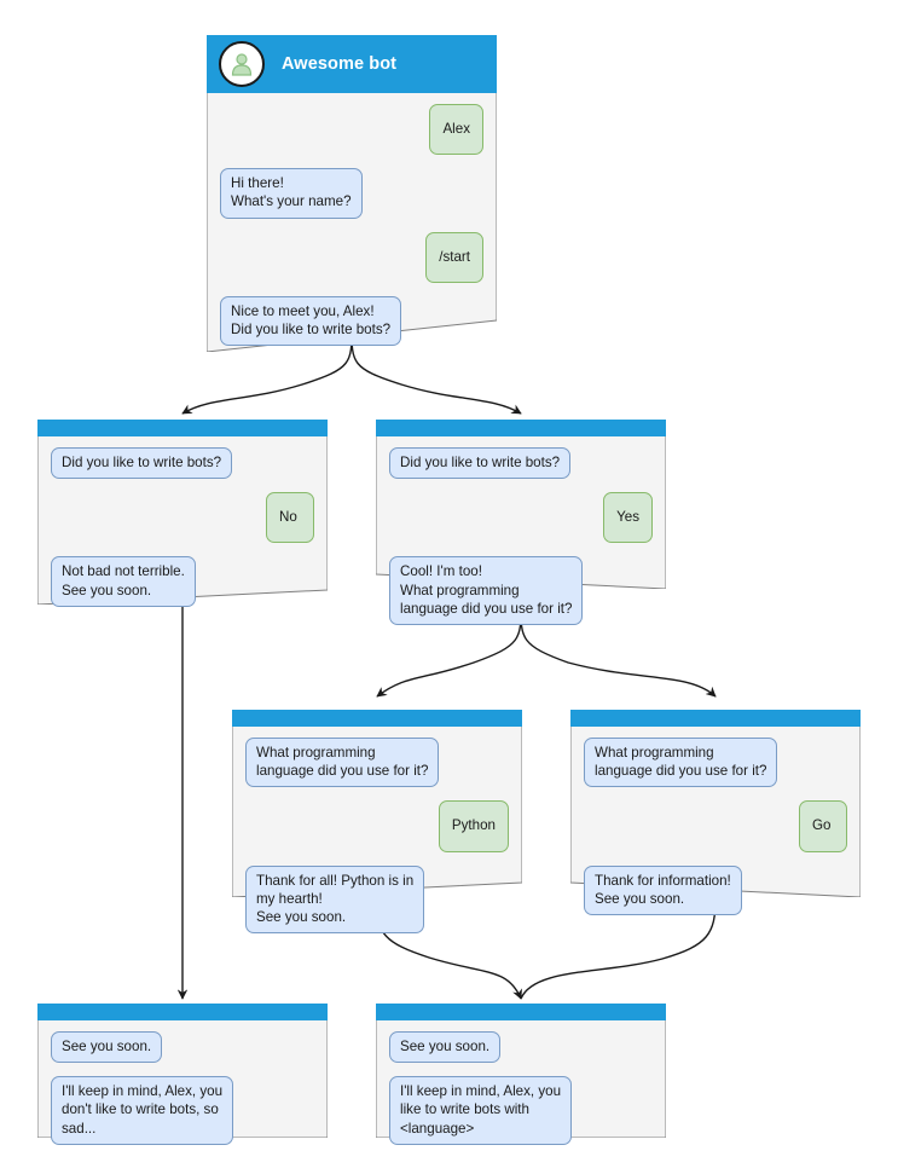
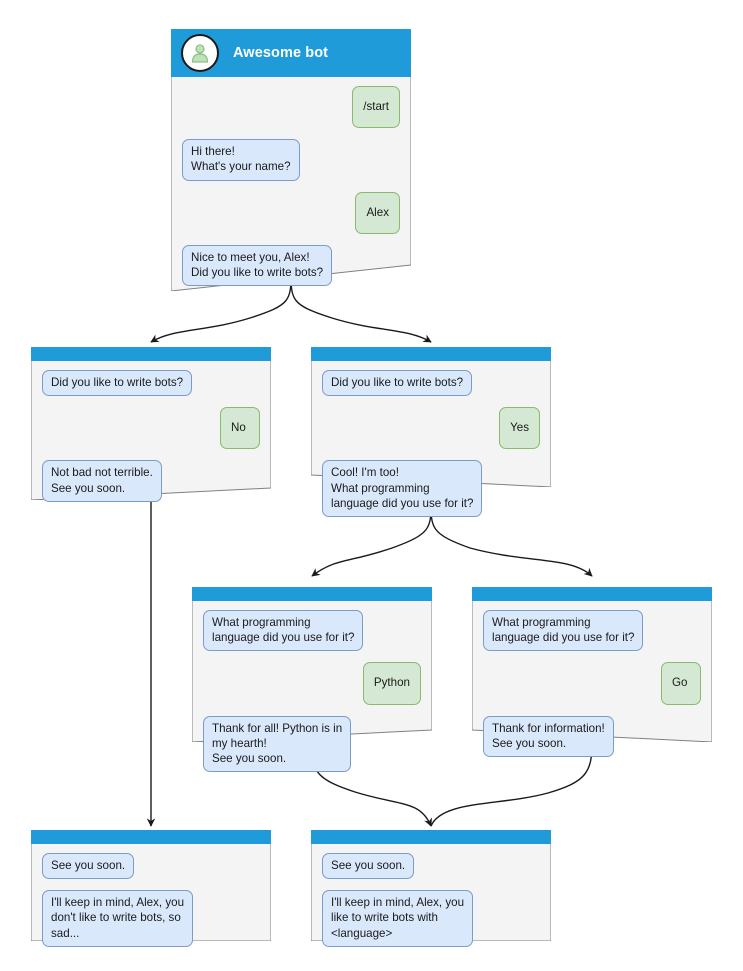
  Awesome bot
- Alex
+ /start
  Hi there!
  What's your name?
- /start
+ Alex
  Nice to meet you, Alex!
  Did you like to write bots?
  Did you like to write bots?
  No
  Not bad not terrible.
  See you soon.
  Did you like to write bots?
  Yes
  Cool! I'm too!
  What programming
  language did you use for it?
  What programming
  language did you use for it?
  Python
  Thank for all! Python is in
  my hearth!
  See you soon.
  What programming
  language did you use for it?
  Go
  Thank for information!
  See you soon.
  See you soon.
  I'll keep in mind, Alex, you
  don't like to write bots, so
  sad...
  See you soon.
  I'll keep in mind, Alex, you
  like to write bots with
  <language>
